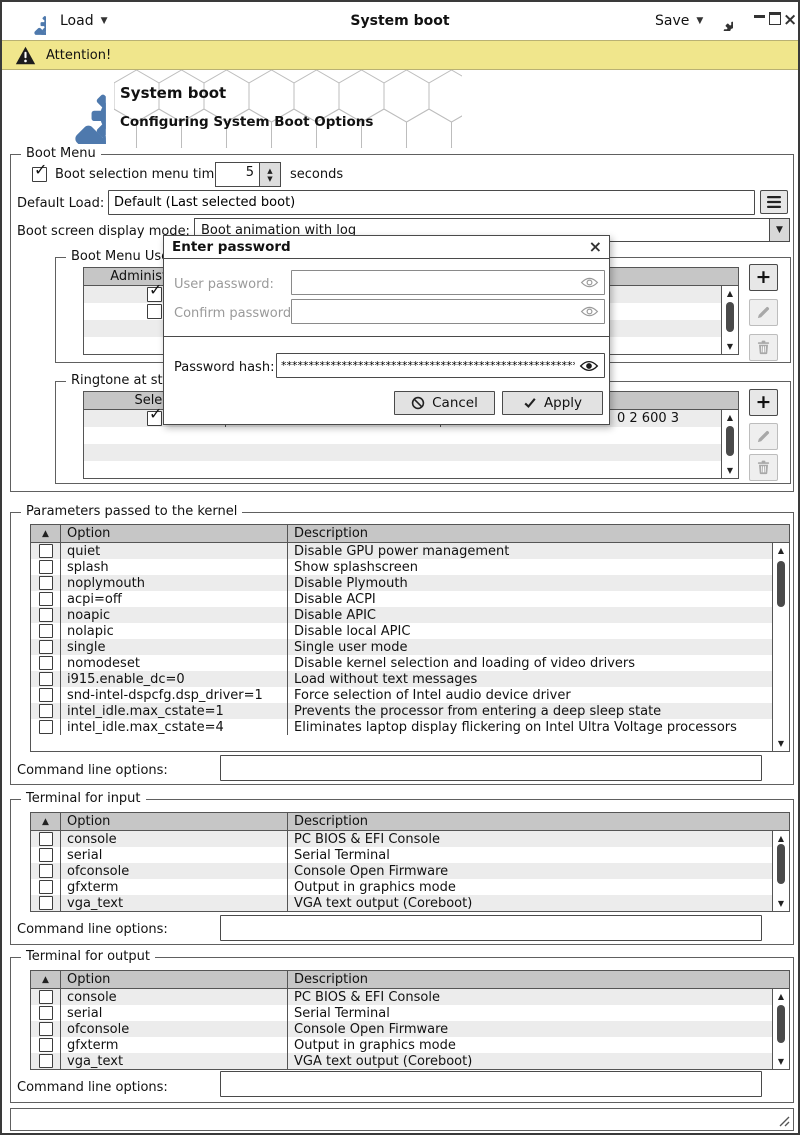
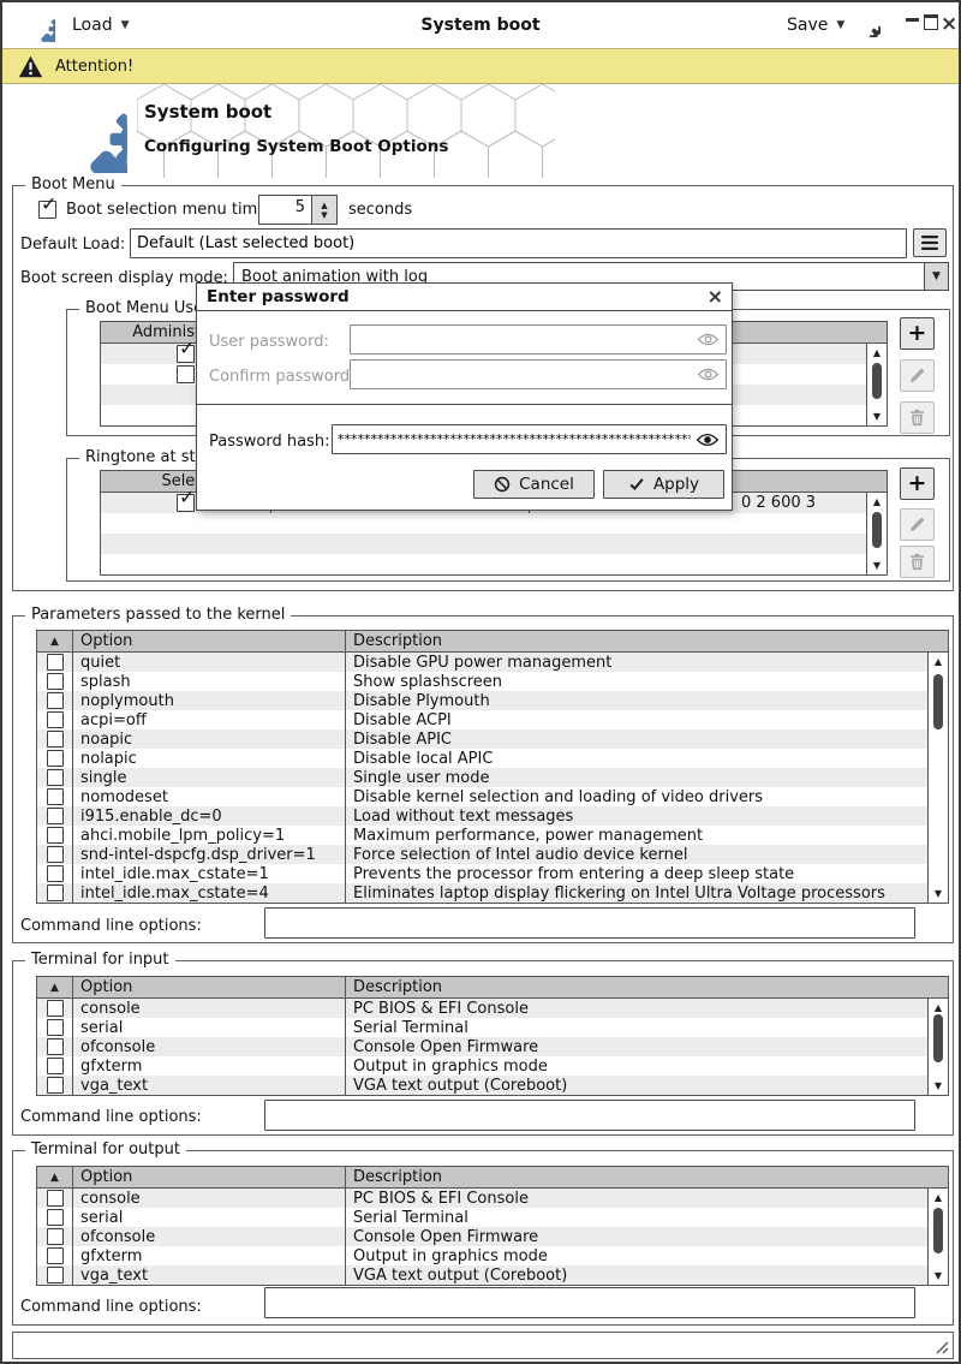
  Load
  ▼
  System boot
  Save
  ▼
  ×
  Attention!
  System boot
  Configuring System Boot Options
  Boot Menu
  Boot selection menu tim
  5
  ▲
  ▼
  seconds
  Default Load:
  Default (Last selected boot)
  Boot screen display mode:
  Boot animation with log
  ▼
  Boot Menu Us
  ▲
  ▼
  +
  Ringtone at st
  0 2 600 3
  ▲
  ▼
  +
  Parameters passed to the kernel
  ▲
  Option
  Description
  quiet
  Disable GPU power management
  splash
  Show splashscreen
  noplymouth
  Disable Plymouth
  acpi=off
  Disable ACPI
  noapic
  Disable APIC
  nolapic
  Disable local APIC
  single
  Single user mode
  nomodeset
  Disable kernel selection and loading of video drivers
  i915.enable_dc=0
  Load without text messages
+ ahci.mobile_lpm_policy=1
+ Maximum performance, power management
  snd-intel-dspcfg.dsp_driver=1
- Force selection of Intel audio device driver
+ Force selection of Intel audio device kernel
  intel_idle.max_cstate=1
  Prevents the processor from entering a deep sleep state
  intel_idle.max_cstate=4
  Eliminates laptop display flickering on Intel Ultra Voltage processors
  ▲
  ▼
  Command line options:
  Terminal for input
  ▲
  Option
  Description
  console
  PC BIOS & EFI Console
  serial
  Serial Terminal
  ofconsole
  Console Open Firmware
  gfxterm
  Output in graphics mode
  vga_text
  VGA text output (Coreboot)
  ▲
  ▼
  Command line options:
  Terminal for output
  ▲
  Option
  Description
  console
  PC BIOS & EFI Console
  serial
  Serial Terminal
  ofconsole
  Console Open Firmware
  gfxterm
  Output in graphics mode
  vga_text
  VGA text output (Coreboot)
  ▲
  ▼
  Command line options:
  Enter password
  ×
  User password:
  Confirm password
  Password hash:
  *****************************************************
  Cancel
  Apply
